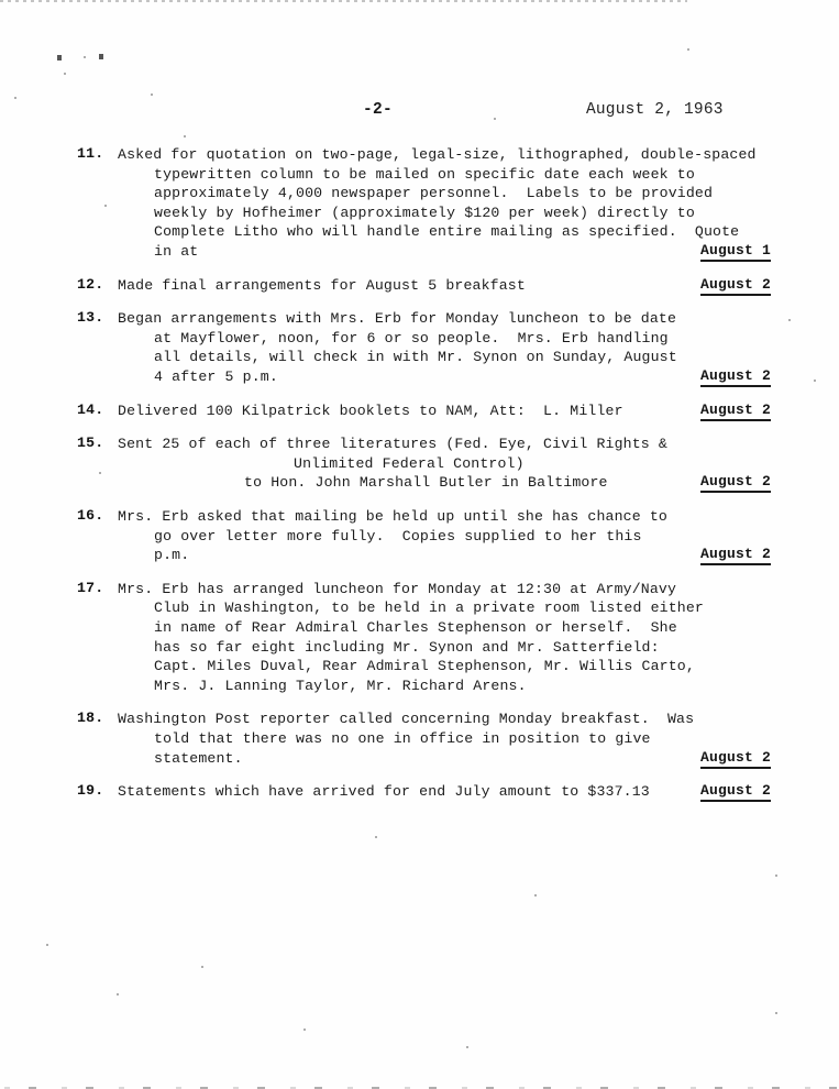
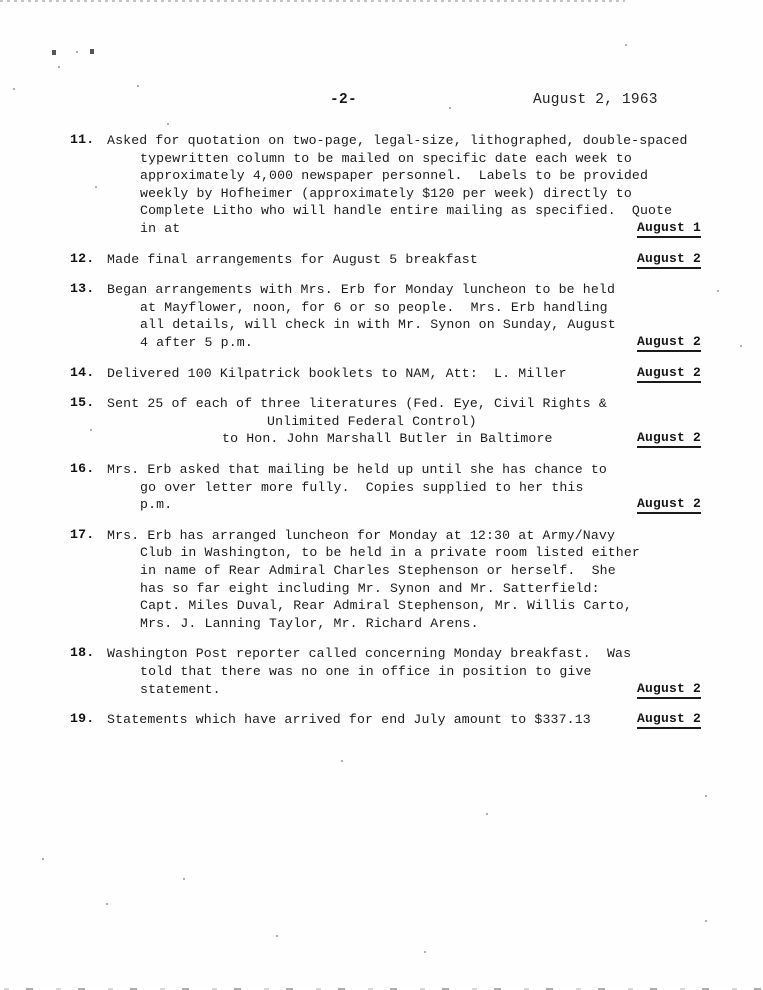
  -2-
  August 2, 1963
  11.
  Asked for quotation on two-page, legal-size, lithographed, double-spaced
  typewritten column to be mailed on specific date each week to
  approximately 4,000 newspaper personnel. Labels to be provided
  weekly by Hofheimer (approximately $120 per week) directly to
  Complete Litho who will handle entire mailing as specified. Quote
  in at
  August 1
  12.
  Made final arrangements for August 5 breakfast
  August 2
  13.
- Began arrangements with Mrs. Erb for Monday luncheon to be date
+ Began arrangements with Mrs. Erb for Monday luncheon to be held
  at Mayflower, noon, for 6 or so people. Mrs. Erb handling
  all details, will check in with Mr. Synon on Sunday, August
  4 after 5 p.m.
  August 2
  14.
  Delivered 100 Kilpatrick booklets to NAM, Att: L. Miller
  August 2
  15.
  Sent 25 of each of three literatures (Fed. Eye, Civil Rights &
  Unlimited Federal Control)
  to Hon. John Marshall Butler in Baltimore
  August 2
  16.
  Mrs. Erb asked that mailing be held up until she has chance to
  go over letter more fully. Copies supplied to her this
  p.m.
  August 2
  17.
  Mrs. Erb has arranged luncheon for Monday at 12:30 at Army/Navy
  Club in Washington, to be held in a private room listed either
  in name of Rear Admiral Charles Stephenson or herself. She
  has so far eight including Mr. Synon and Mr. Satterfield:
  Capt. Miles Duval, Rear Admiral Stephenson, Mr. Willis Carto,
  Mrs. J. Lanning Taylor, Mr. Richard Arens.
  18.
  Washington Post reporter called concerning Monday breakfast. Was
  told that there was no one in office in position to give
  statement.
  August 2
  19.
  Statements which have arrived for end July amount to $337.13
  August 2
